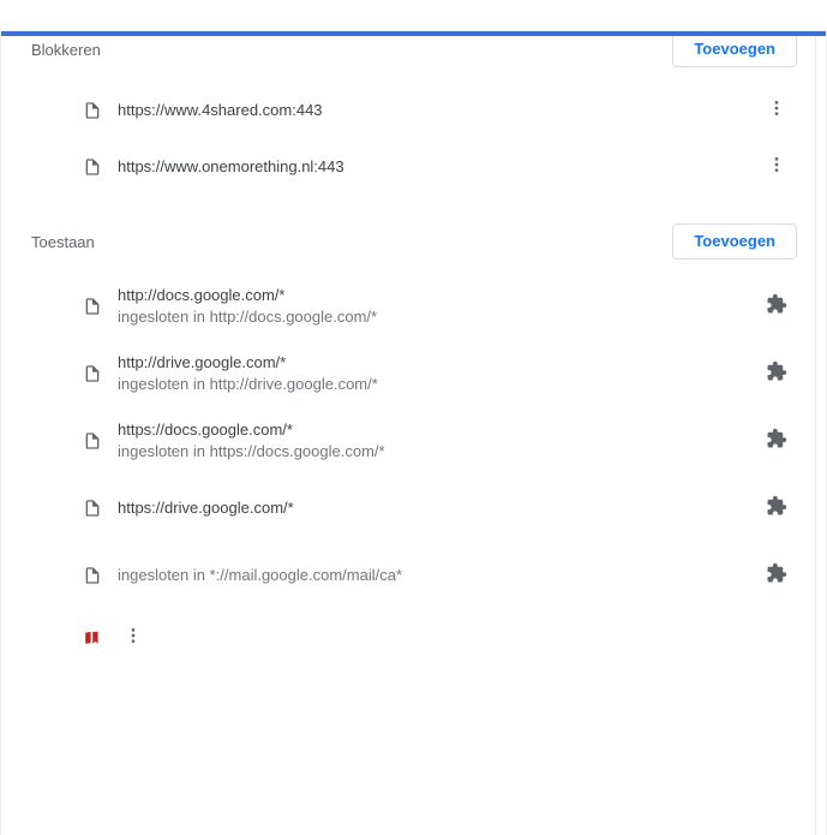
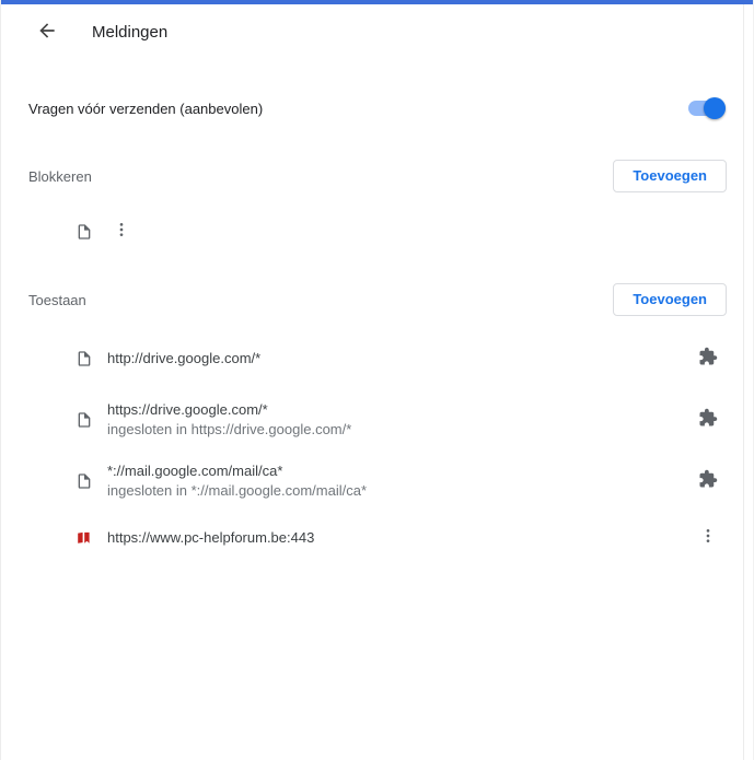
+ Meldingen
+ Vragen vóór verzenden (aanbevolen)
  Blokkeren
  Toevoegen
- https://www.4shared.com:443
- https://www.onemorething.nl:443
  Toestaan
  Toevoegen
- http://docs.google.com/*
- ingesloten in http://docs.google.com/*
  http://drive.google.com/*
- ingesloten in http://drive.google.com/*
- https://docs.google.com/*
- ingesloten in https://docs.google.com/*
  https://drive.google.com/*
+ ingesloten in https://drive.google.com/*
+ *://mail.google.com/mail/ca*
  ingesloten in *://mail.google.com/mail/ca*
+ https://www.pc-helpforum.be:443
